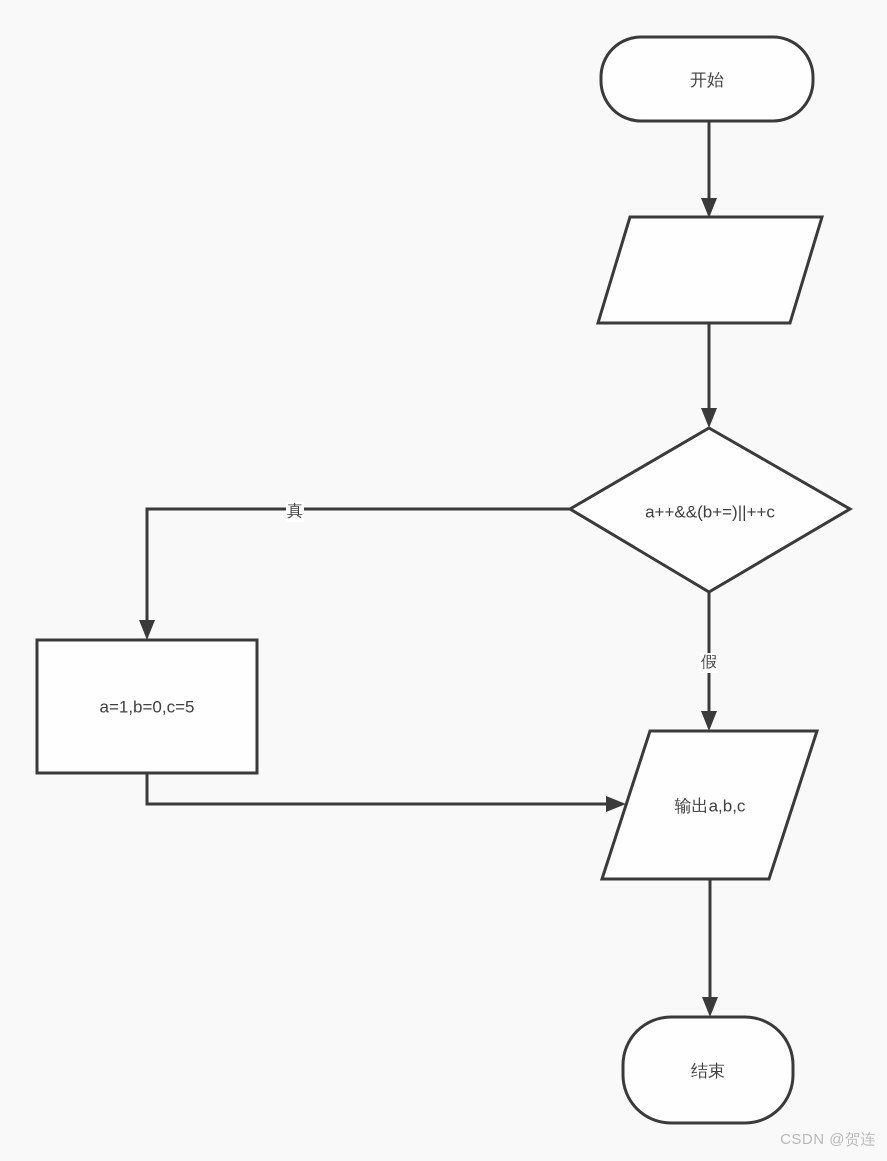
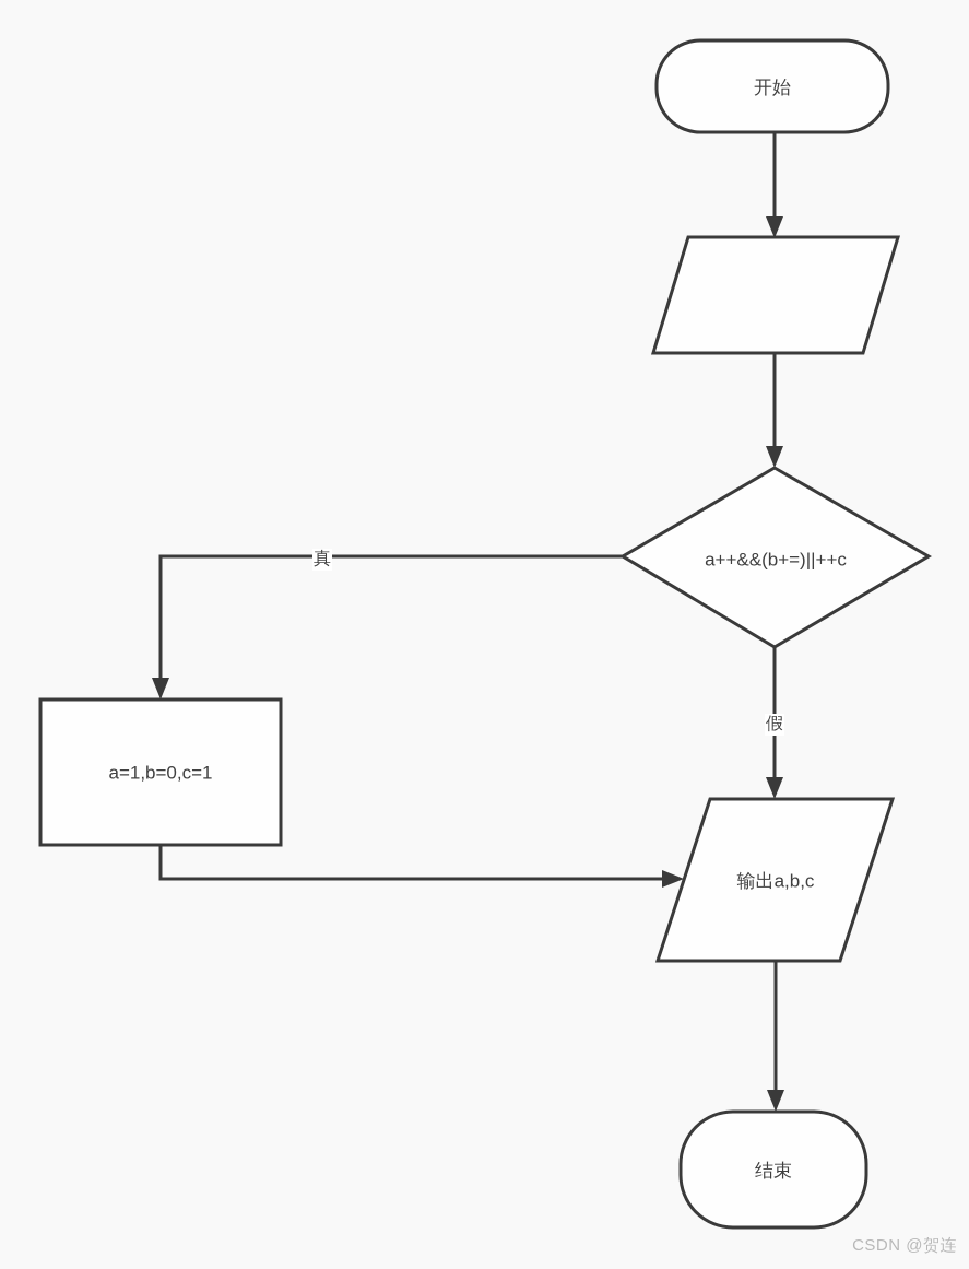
  开始
  a++&&(b+=)||++c
- a=1,b=0,c=5
+ a=1,b=0,c=1
  输出a,b,c
  结束
  真
  假
  CSDN @贺连
